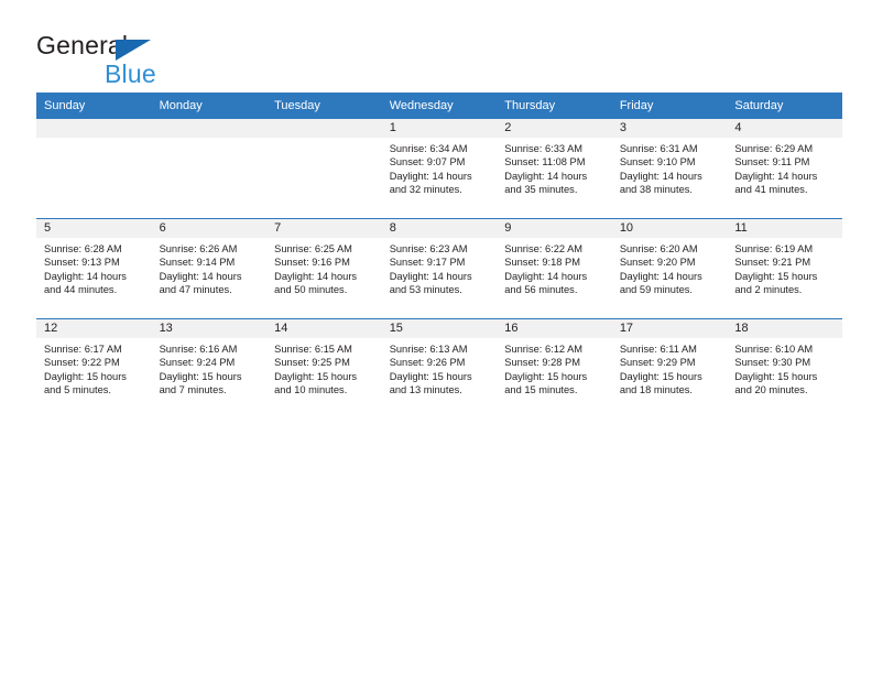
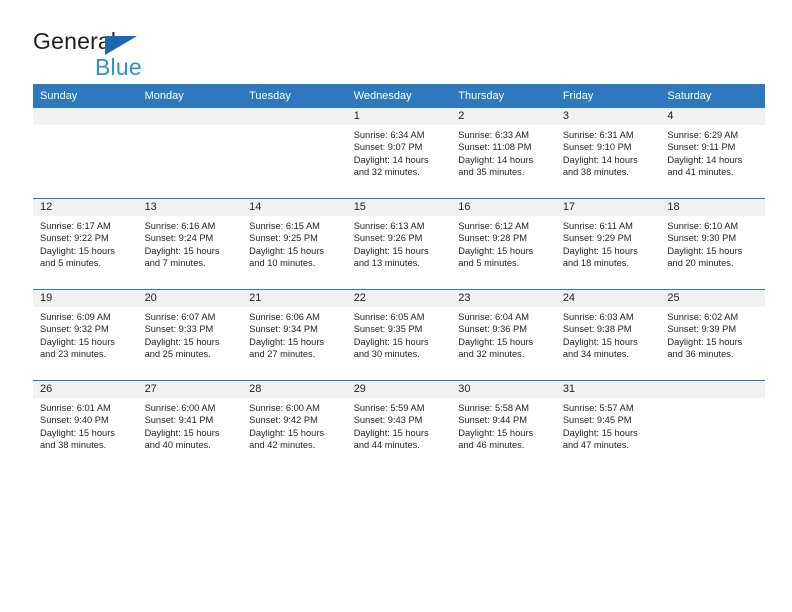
  General
  Blue
  Sunday	Monday	Tuesday	Wednesday	Thursday	Friday	Saturday
  			1Sunrise: 6:34 AMSunset: 9:07 PMDaylight: 14 hoursand 32 minutes.	2Sunrise: 6:33 AMSunset: 11:08 PMDaylight: 14 hoursand 35 minutes.	3Sunrise: 6:31 AMSunset: 9:10 PMDaylight: 14 hoursand 38 minutes.	4Sunrise: 6:29 AMSunset: 9:11 PMDaylight: 14 hoursand 41 minutes.
- 5Sunrise: 6:28 AMSunset: 9:13 PMDaylight: 14 hoursand 44 minutes.	6Sunrise: 6:26 AMSunset: 9:14 PMDaylight: 14 hoursand 47 minutes.	7Sunrise: 6:25 AMSunset: 9:16 PMDaylight: 14 hoursand 50 minutes.	8Sunrise: 6:23 AMSunset: 9:17 PMDaylight: 14 hoursand 53 minutes.	9Sunrise: 6:22 AMSunset: 9:18 PMDaylight: 14 hoursand 56 minutes.	10Sunrise: 6:20 AMSunset: 9:20 PMDaylight: 14 hoursand 59 minutes.	11Sunrise: 6:19 AMSunset: 9:21 PMDaylight: 15 hoursand 2 minutes.
- 12Sunrise: 6:17 AMSunset: 9:22 PMDaylight: 15 hoursand 5 minutes.	13Sunrise: 6:16 AMSunset: 9:24 PMDaylight: 15 hoursand 7 minutes.	14Sunrise: 6:15 AMSunset: 9:25 PMDaylight: 15 hoursand 10 minutes.	15Sunrise: 6:13 AMSunset: 9:26 PMDaylight: 15 hoursand 13 minutes.	16Sunrise: 6:12 AMSunset: 9:28 PMDaylight: 15 hoursand 15 minutes.	17Sunrise: 6:11 AMSunset: 9:29 PMDaylight: 15 hoursand 18 minutes.	18Sunrise: 6:10 AMSunset: 9:30 PMDaylight: 15 hoursand 20 minutes.
+ 12Sunrise: 6:17 AMSunset: 9:22 PMDaylight: 15 hoursand 5 minutes.	13Sunrise: 6:16 AMSunset: 9:24 PMDaylight: 15 hoursand 7 minutes.	14Sunrise: 6:15 AMSunset: 9:25 PMDaylight: 15 hoursand 10 minutes.	15Sunrise: 6:13 AMSunset: 9:26 PMDaylight: 15 hoursand 13 minutes.	16Sunrise: 6:12 AMSunset: 9:28 PMDaylight: 15 hoursand 5 minutes.	17Sunrise: 6:11 AMSunset: 9:29 PMDaylight: 15 hoursand 18 minutes.	18Sunrise: 6:10 AMSunset: 9:30 PMDaylight: 15 hoursand 20 minutes.
+ 19Sunrise: 6:09 AMSunset: 9:32 PMDaylight: 15 hoursand 23 minutes.	20Sunrise: 6:07 AMSunset: 9:33 PMDaylight: 15 hoursand 25 minutes.	21Sunrise: 6:06 AMSunset: 9:34 PMDaylight: 15 hoursand 27 minutes.	22Sunrise: 6:05 AMSunset: 9:35 PMDaylight: 15 hoursand 30 minutes.	23Sunrise: 6:04 AMSunset: 9:36 PMDaylight: 15 hoursand 32 minutes.	24Sunrise: 6:03 AMSunset: 9:38 PMDaylight: 15 hoursand 34 minutes.	25Sunrise: 6:02 AMSunset: 9:39 PMDaylight: 15 hoursand 36 minutes.
+ 26Sunrise: 6:01 AMSunset: 9:40 PMDaylight: 15 hoursand 38 minutes.	27Sunrise: 6:00 AMSunset: 9:41 PMDaylight: 15 hoursand 40 minutes.	28Sunrise: 6:00 AMSunset: 9:42 PMDaylight: 15 hoursand 42 minutes.	29Sunrise: 5:59 AMSunset: 9:43 PMDaylight: 15 hoursand 44 minutes.	30Sunrise: 5:58 AMSunset: 9:44 PMDaylight: 15 hoursand 46 minutes.	31Sunrise: 5:57 AMSunset: 9:45 PMDaylight: 15 hoursand 47 minutes.
